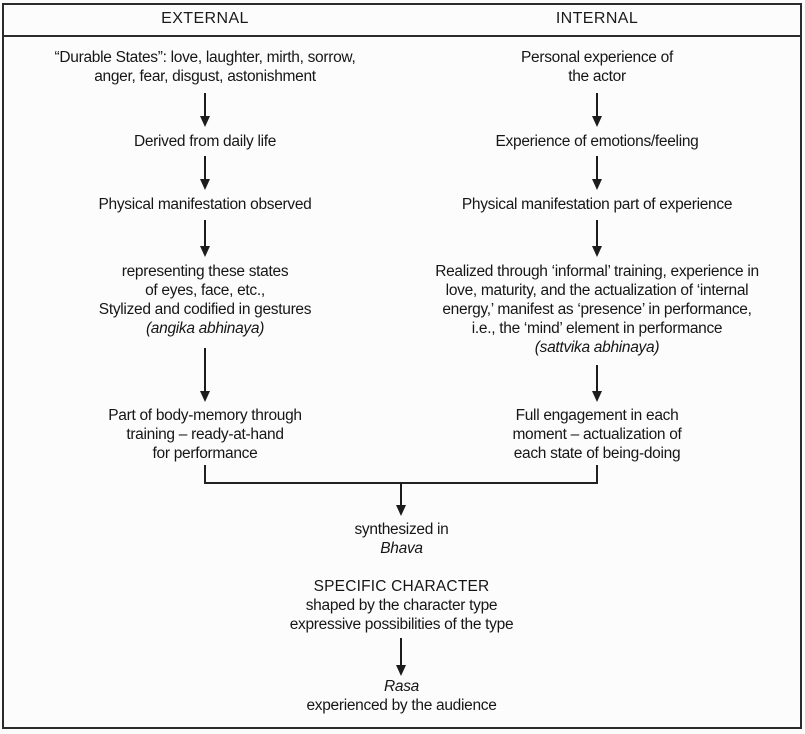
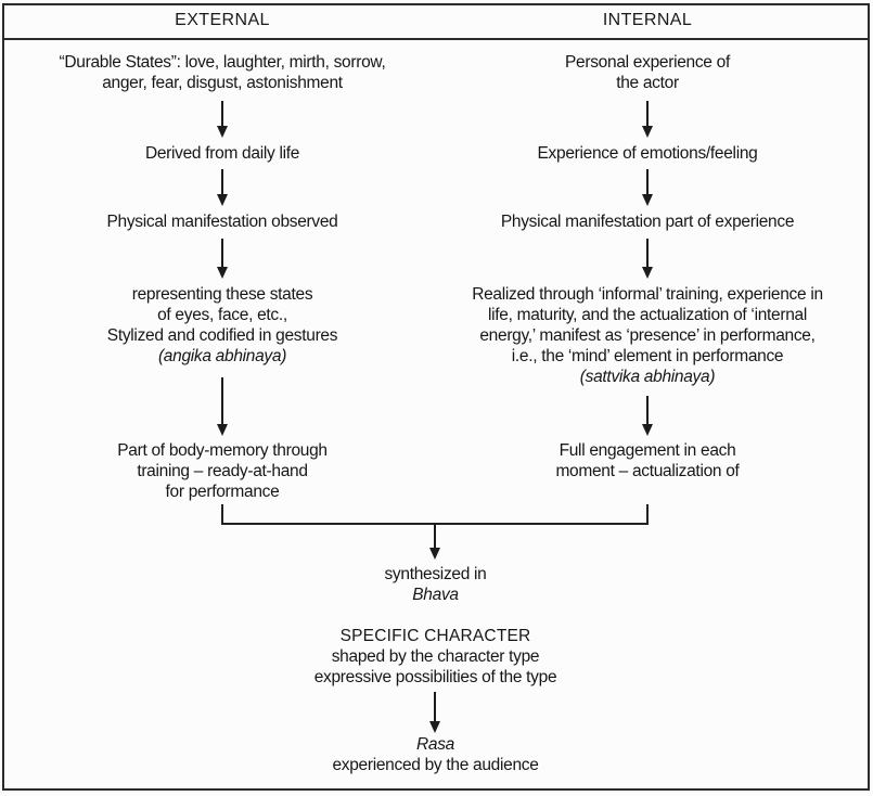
  EXTERNAL
  INTERNAL
  “Durable States”: love, laughter, mirth, sorrow,
  anger, fear, disgust, astonishment
  Derived from daily life
  Physical manifestation observed
  representing these states
  of eyes, face, etc.,
  Stylized and codified in gestures
  (angika abhinaya)
  Part of body-memory through
  training – ready-at-hand
  for performance
  Personal experience of
  the actor
  Experience of emotions/feeling
  Physical manifestation part of experience
  Realized through ‘informal’ training, experience in
- love, maturity, and the actualization of ‘internal
+ life, maturity, and the actualization of ‘internal
  energy,’ manifest as ‘presence’ in performance,
  i.e., the ‘mind’ element in performance
  (sattvika abhinaya)
  Full engagement in each
  moment – actualization of
- each state of being-doing
  synthesized in
  Bhava
  SPECIFIC CHARACTER
  shaped by the character type
  expressive possibilities of the type
  Rasa
  experienced by the audience
